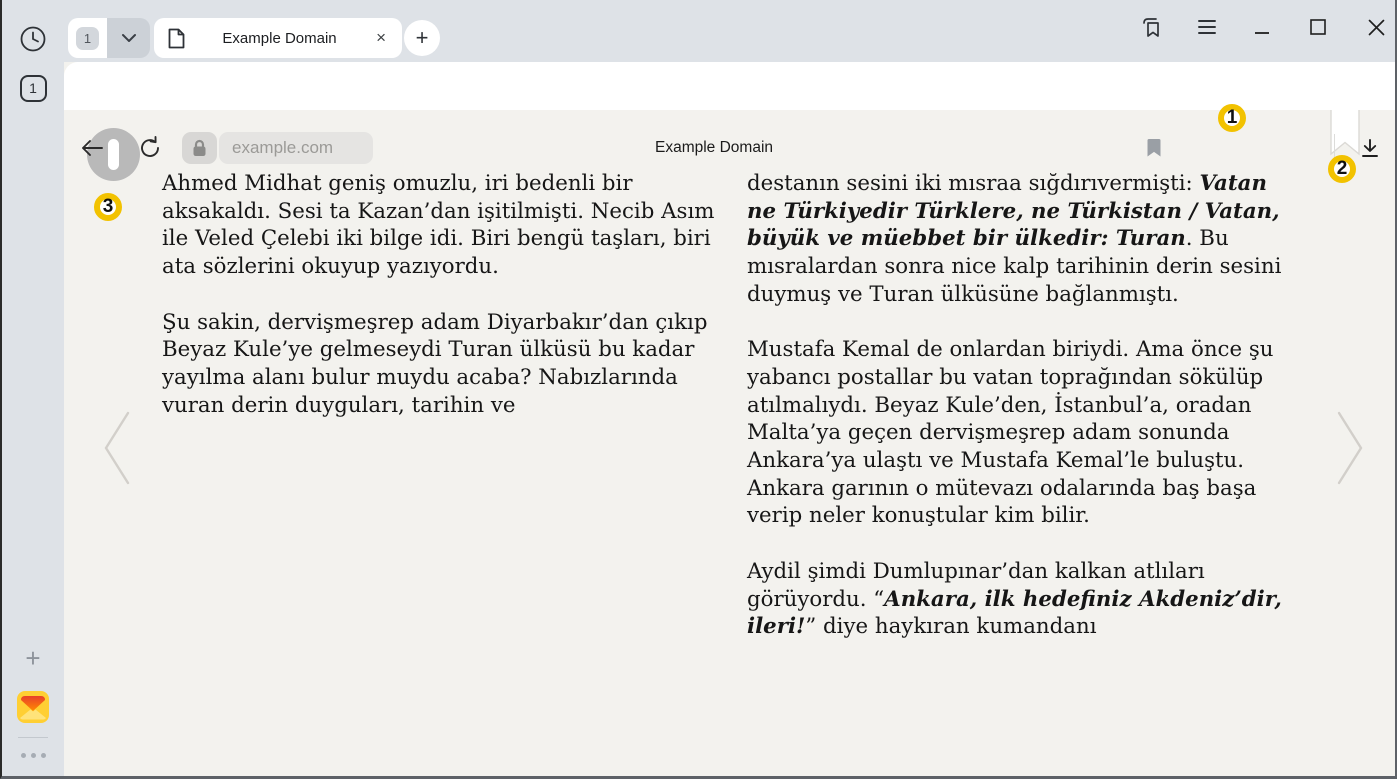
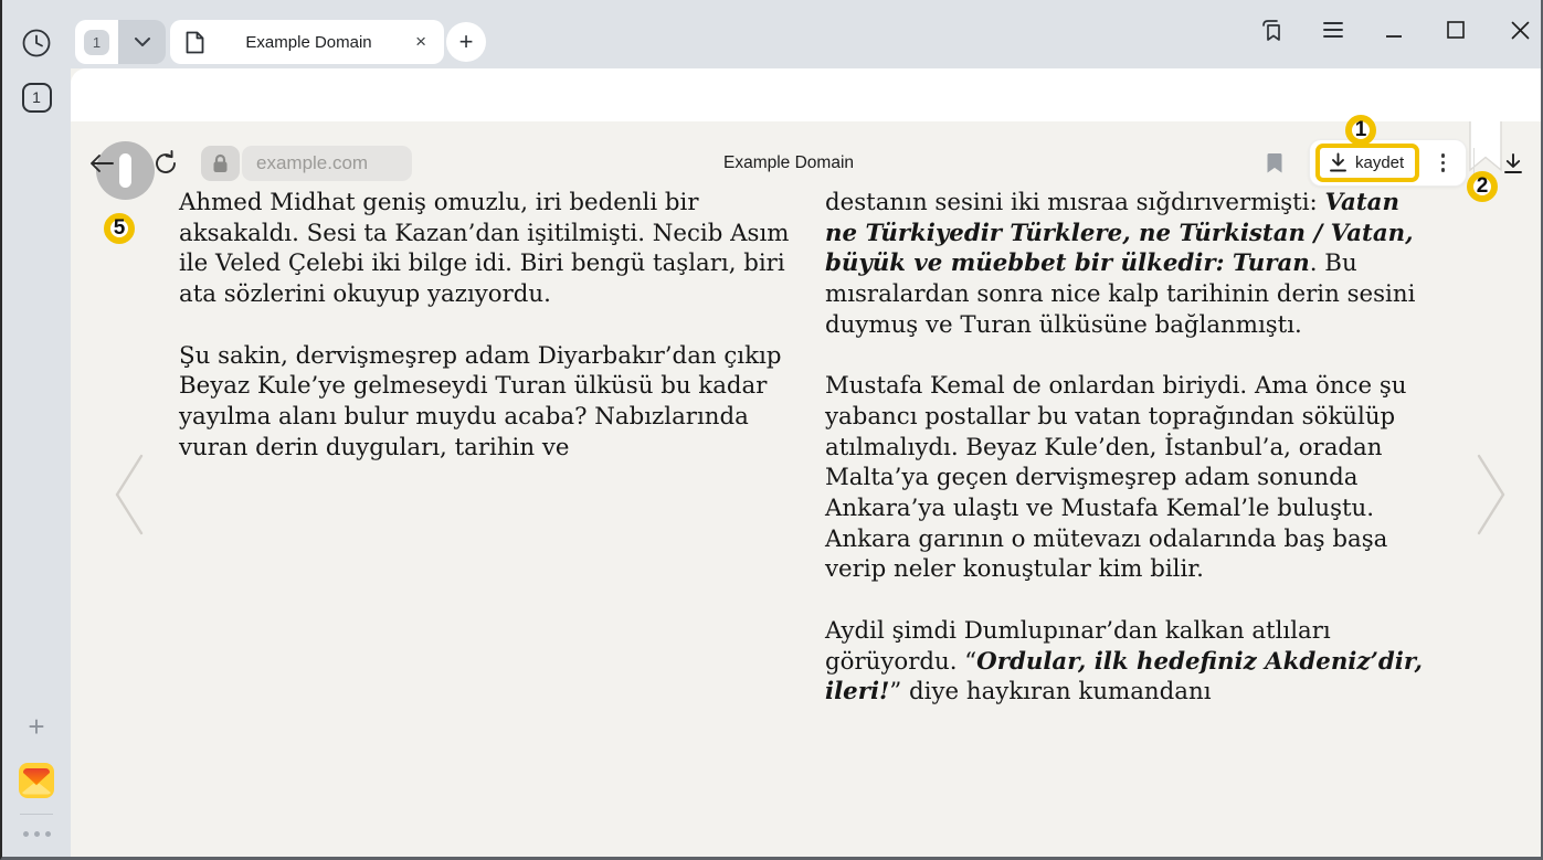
  1
  +
  1
  Example Domain
  ×
  +
  example.com
  Example Domain
+ kaydet
  Ahmed Midhat geniş omuzlu, iri bedenli bir aksakaldı. Sesi ta Kazan’dan işitilmişti. Necib Asım ile Veled Çelebi iki bilge idi. Biri bengü taşları, biri ata sözlerini okuyup yazıyordu.
  Şu sakin, dervişmeşrep adam Diyarbakır’dan çıkıp Beyaz Kule’ye gelmeseydi Turan ülküsü bu kadar yayılma alanı bulur muydu acaba? Nabızlarında vuran derin duyguları, tarihin ve
  destanın sesini iki mısraa sığdırıvermişti: Vatan ne Türkiyedir Türklere, ne Türkistan / Vatan, büyük ve müebbet bir ülkedir: Turan. Bu mısralardan sonra nice kalp tarihinin derin sesini duymuş ve Turan ülküsüne bağlanmıştı.
  Mustafa Kemal de onlardan biriydi. Ama önce şu yabancı postallar bu vatan toprağından sökülüp atılmalıydı. Beyaz Kule’den, İstanbul’a, oradan Malta’ya geçen dervişmeşrep adam sonunda Ankara’ya ulaştı ve Mustafa Kemal’le buluştu. Ankara garının o mütevazı odalarında baş başa verip neler konuştular kim bilir.
- Aydil şimdi Dumlupınar’dan kalkan atlıları görüyordu. “Ankara, ilk hedefiniz Akdeniz’dir, ileri!” diye haykıran kumandanı
+ Aydil şimdi Dumlupınar’dan kalkan atlıları görüyordu. “Ordular, ilk hedefiniz Akdeniz’dir, ileri!” diye haykıran kumandanı
  1
  2
- 3
+ 5
